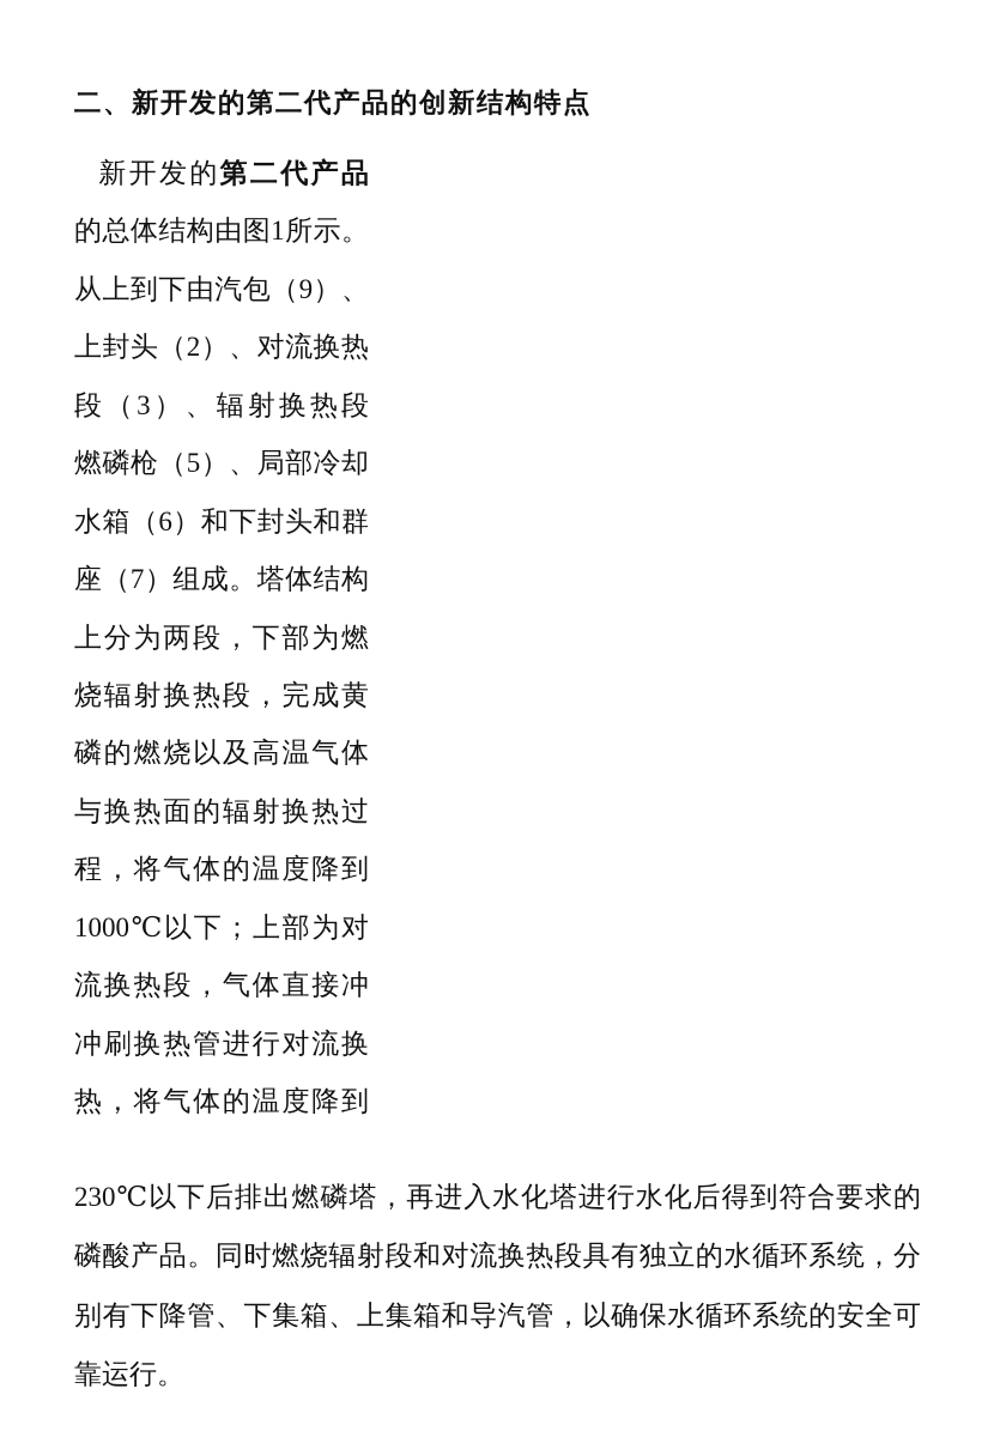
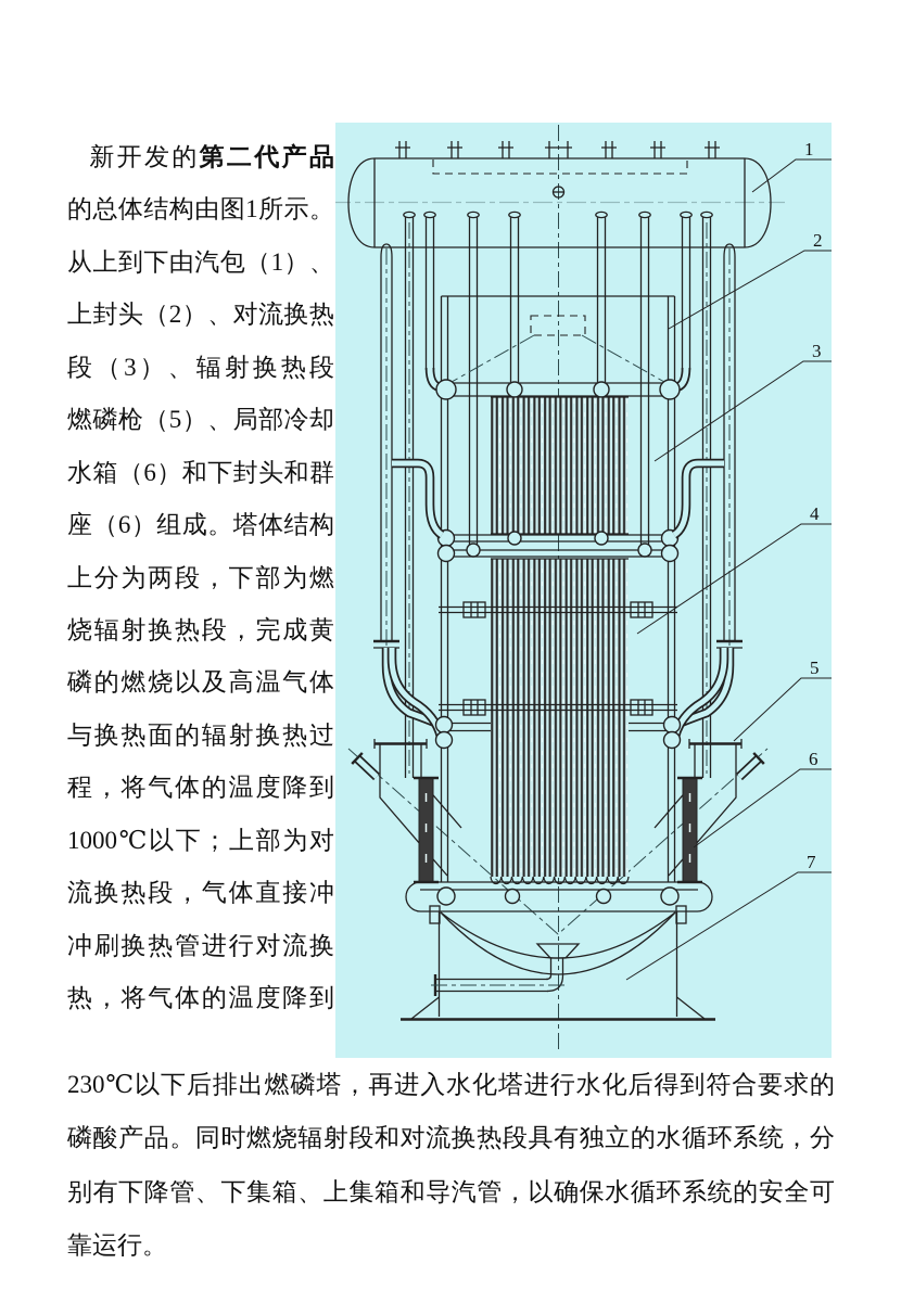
- 二、新开发的第二代产品的创新结构特点
  新开发的第二代产品
  的总体结构由图1所示。
- 从上到下由汽包（9）、
+ 从上到下由汽包（1）、
  上封头（2）、对流换热
  段（3）、辐射换热段
  燃磷枪（5）、局部冷却
  水箱（6）和下封头和群
- 座（7）组成。塔体结构
+ 座（6）组成。塔体结构
  上分为两段，下部为燃
  烧辐射换热段，完成黄
  磷的燃烧以及高温气体
  与换热面的辐射换热过
  程，将气体的温度降到
  1000℃以下；上部为对
  流换热段，气体直接冲
  冲刷换热管进行对流换
  热，将气体的温度降到
  230℃以下后排出燃磷塔，再进入水化塔进行水化后得到符合要求的
  磷酸产品。同时燃烧辐射段和对流换热段具有独立的水循环系统，分
  别有下降管、下集箱、上集箱和导汽管，以确保水循环系统的安全可
  靠运行。
+ 1
+ 2
+ 3
+ 4
+ 5
+ 6
+ 7
